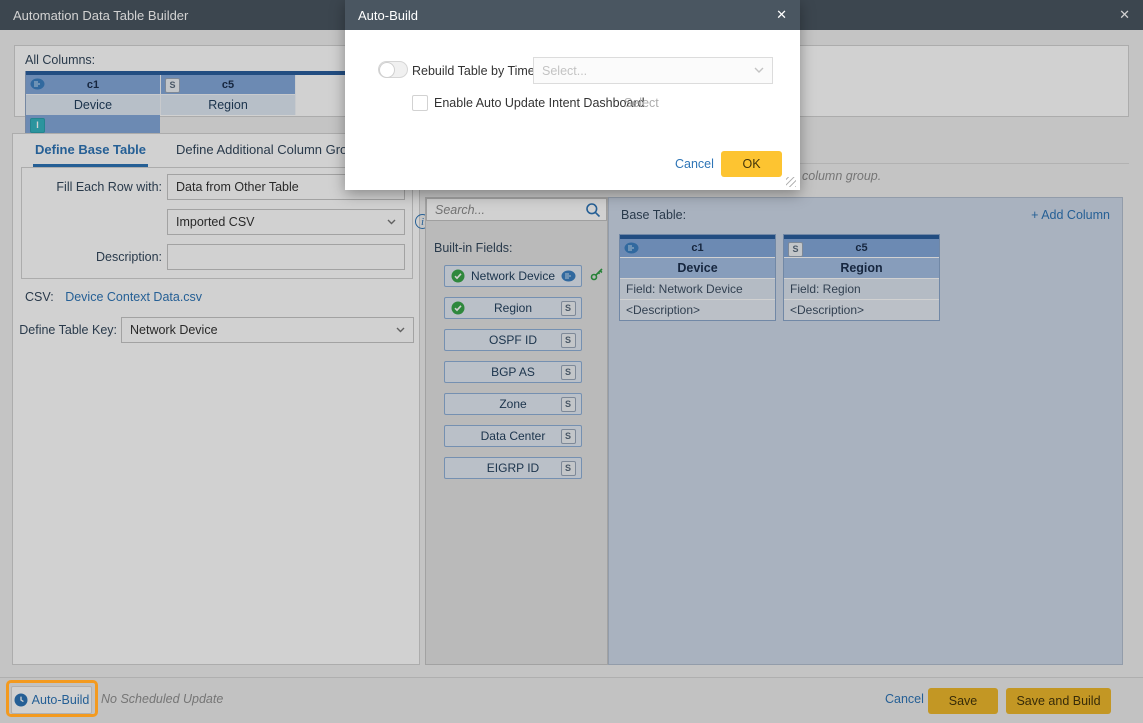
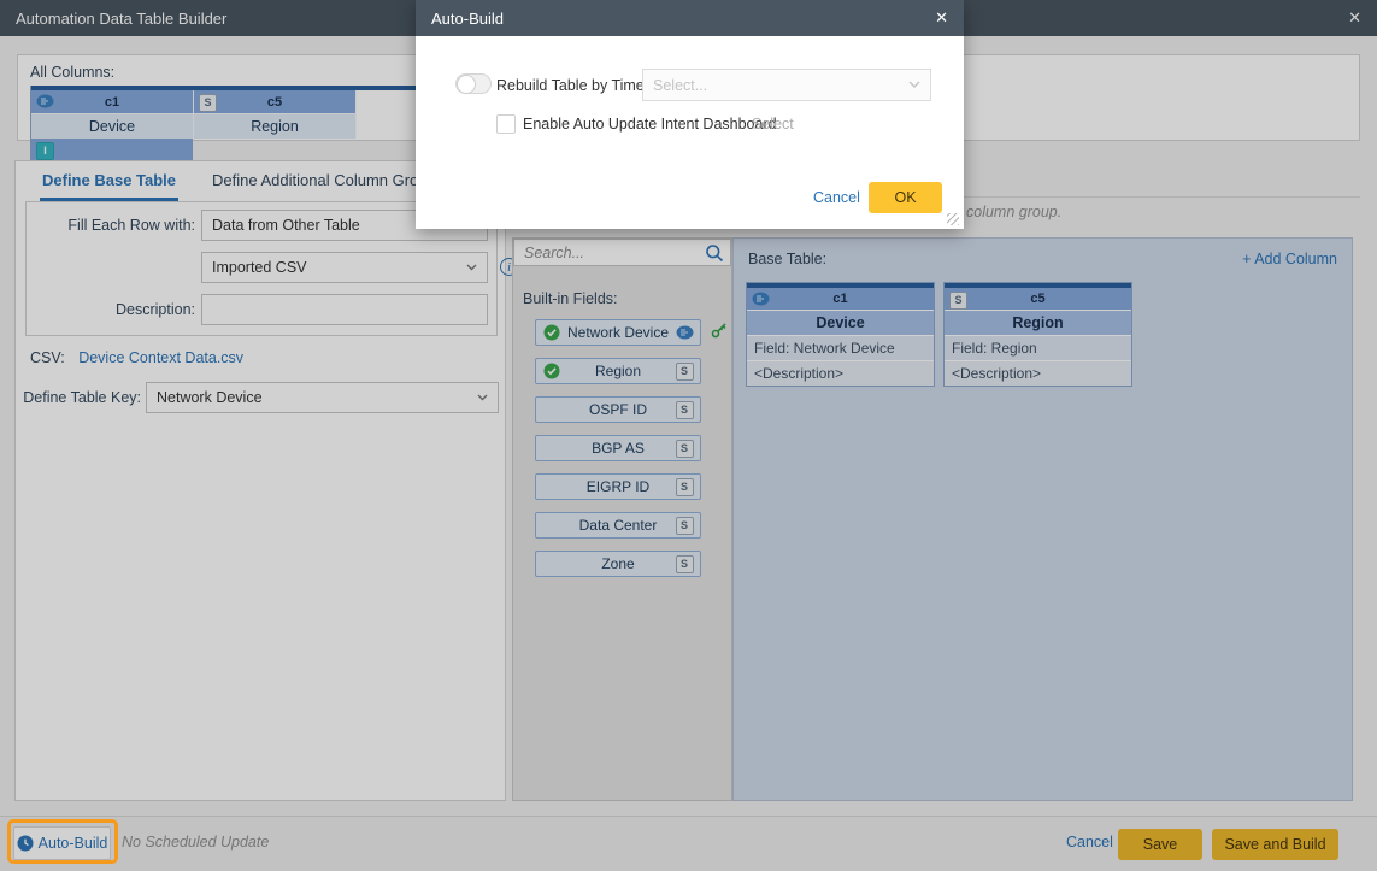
  Automation Data Table Builder
  ✕
  All Columns:
  c1
  Device
  S
  c5
  Region
  I
  Define Base Table
  Define Additional Column Gro
  Fill Each Row with:
  Data from Other Table
  Imported CSV
  i
  Description:
  CSV: Device Context Data.csv
  Define Table Key:
  Network Device
  column group.
  Search...
  Built-in Fields:
  Network Device
  Region
  S
  OSPF ID
  S
  BGP AS
  S
- Zone
+ EIGRP ID
  S
  Data Center
  S
- EIGRP ID
+ Zone
  S
  Base Table:
  + Add Column
  c1
  Device
  Field: Network Device
  <Description>
  S
  c5
  Region
  Field: Region
  <Description>
  Auto-Build
  No Scheduled Update
  Cancel
  Save
  Save and Build
  Auto-Build
  ✕
  Rebuild Table by Time
  Select...
  Enable Auto Update Intent Dashboard
  Select
  Cancel
  OK
